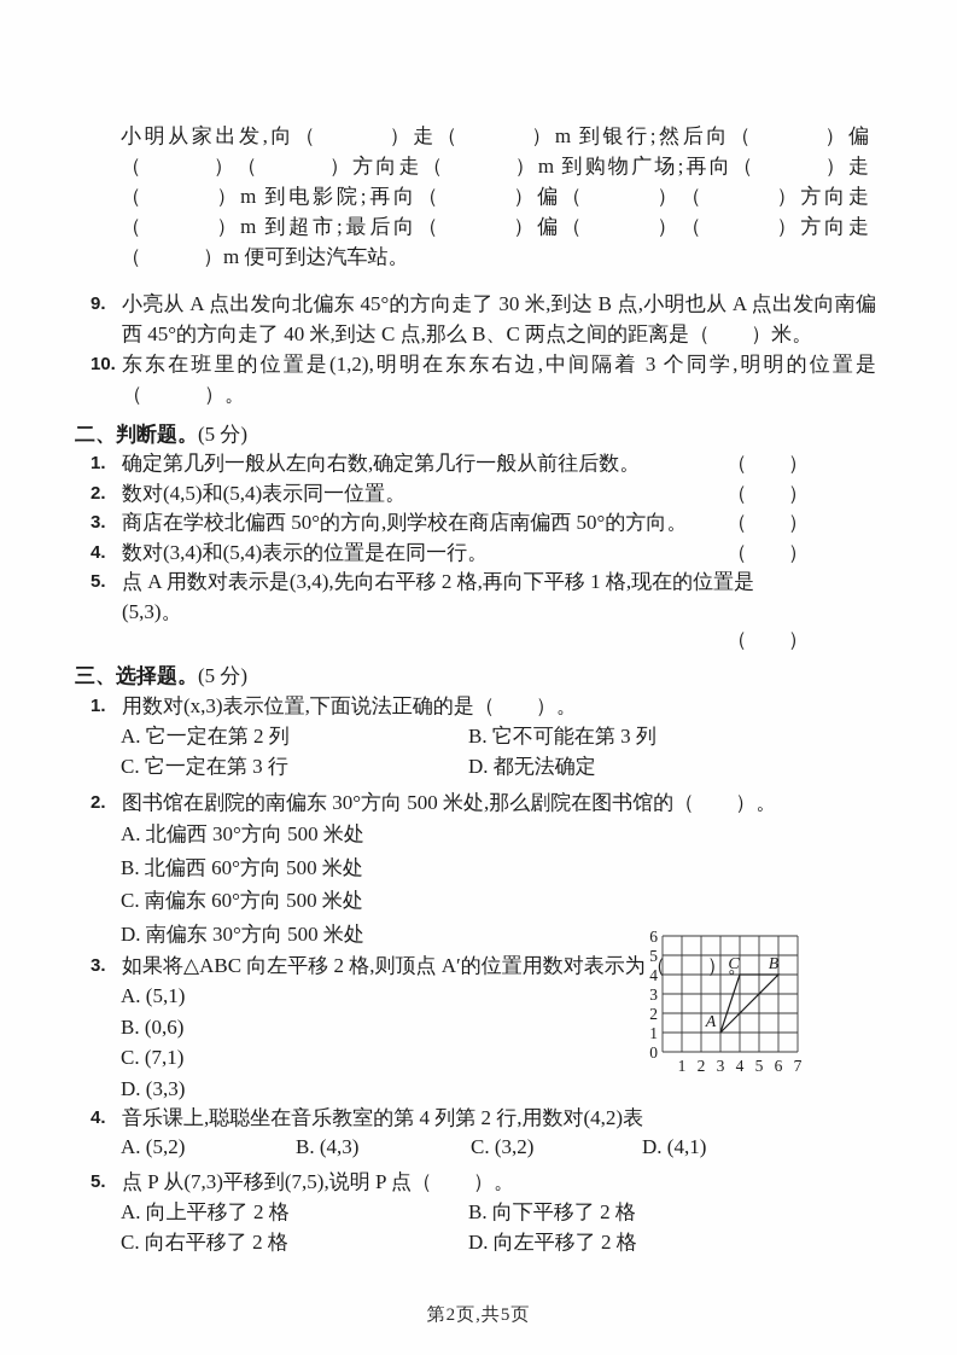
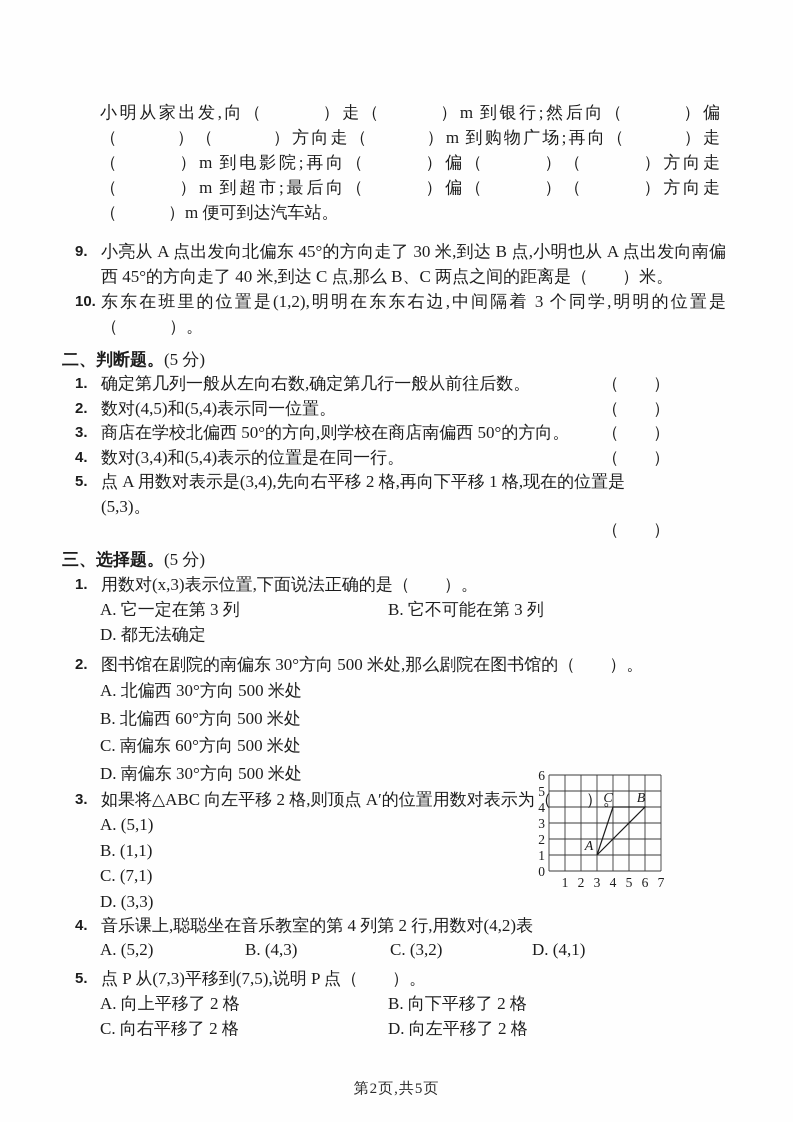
  小明从家出发,向（ ）走（ ）m 到银行;然后向（ ）偏
  （ ）（ ）方向走（ ）m 到购物广场;再向（ ）走
  （ ）m 到电影院;再向（ ）偏（ ）（ ）方向走
  （ ）m 到超市;最后向（ ）偏（ ）（ ）方向走
  （ ）m 便可到达汽车站。
  9.
  小亮从 A 点出发向北偏东 45°的方向走了 30 米,到达 B 点,小明也从 A 点出发向南偏西 45°的方向走了 40 米,到达 C 点,那么 B、C 两点之间的距离是（ ）米。
  10.
  东东在班里的位置是(1,2),明明在东东右边,中间隔着 3 个同学,明明的位置是（ ）。
  二、判断题。(5 分)
  1.
  确定第几列一般从左向右数,确定第几行一般从前往后数。
  （ ）
  2.
  数对(4,5)和(5,4)表示同一位置。
  （ ）
  3.
  商店在学校北偏西 50°的方向,则学校在商店南偏西 50°的方向。
  （ ）
  4.
  数对(3,4)和(5,4)表示的位置是在同一行。
  （ ）
  5.
  点 A 用数对表示是(3,4),先向右平移 2 格,再向下平移 1 格,现在的位置是(5,3)。
  （ ）
  三、选择题。(5 分)
  1.
  用数对(x,3)表示位置,下面说法正确的是（ ）。
- A. 它一定在第 2 列
+ A. 它一定在第 3 列
  B. 它不可能在第 3 列
- C. 它一定在第 3 行
  D. 都无法确定
  2.
  图书馆在剧院的南偏东 30°方向 500 米处,那么剧院在图书馆的（ ）。
  A. 北偏西 30°方向 500 米处
  B. 北偏西 60°方向 500 米处
  C. 南偏东 60°方向 500 米处
  D. 南偏东 30°方向 500 米处
  3.
  如果将△ABC 向左平移 2 格,则顶点 A′的位置用数对表示为（ ）。
  A. (5,1)
- B. (0,6)
+ B. (1,1)
  C. (7,1)
  D. (3,3)
  4.
  音乐课上,聪聪坐在音乐教室的第 4 列第 2 行,用数对(4,2)表
  A. (5,2)
  B. (4,3)
  C. (3,2)
  D. (4,1)
  5.
  点 P 从(7,3)平移到(7,5),说明 P 点（ ）。
  A. 向上平移了 2 格
  B. 向下平移了 2 格
  C. 向右平移了 2 格
  D. 向左平移了 2 格
  6
  5
  4
  3
  2
  1
  0
  1
  2
  3
  4
  5
  6
  7
  A
  C
  B
  第2页,共5页
